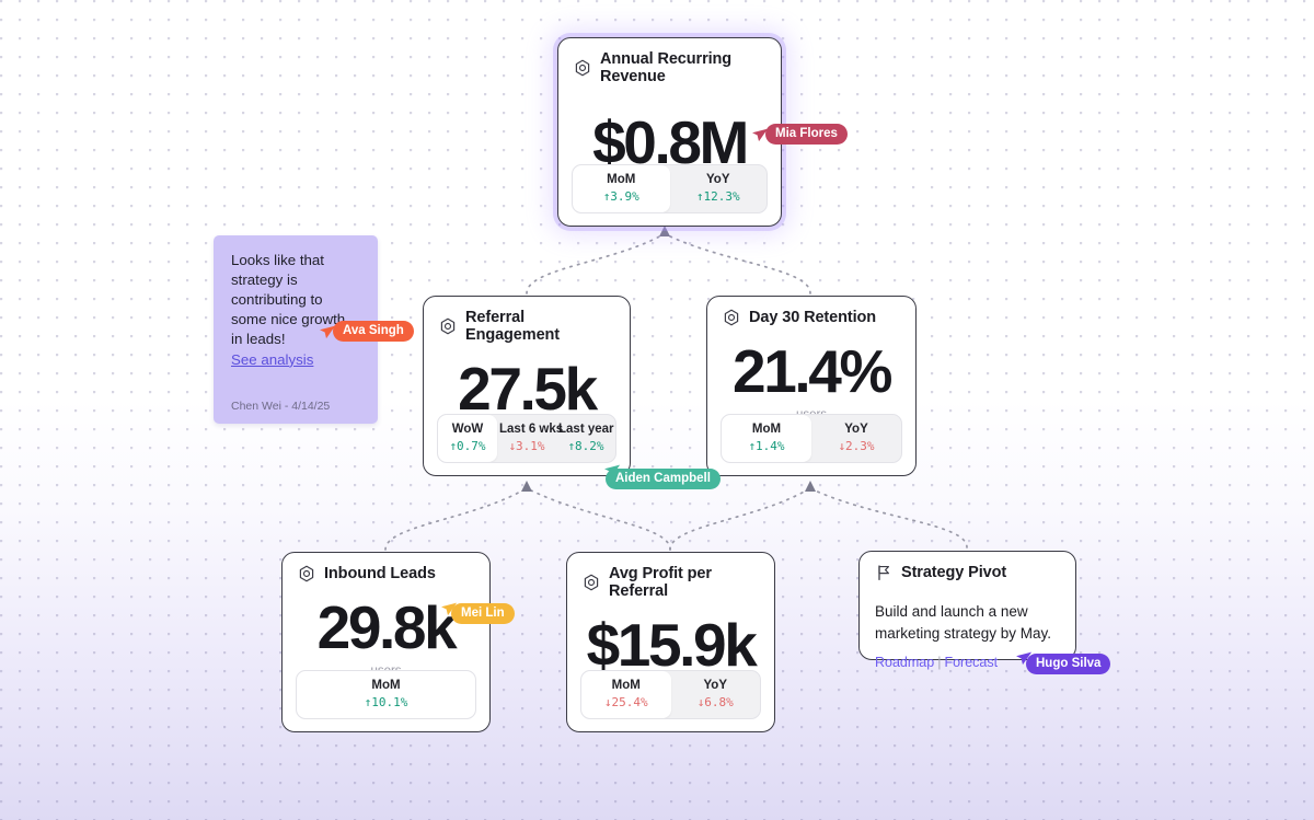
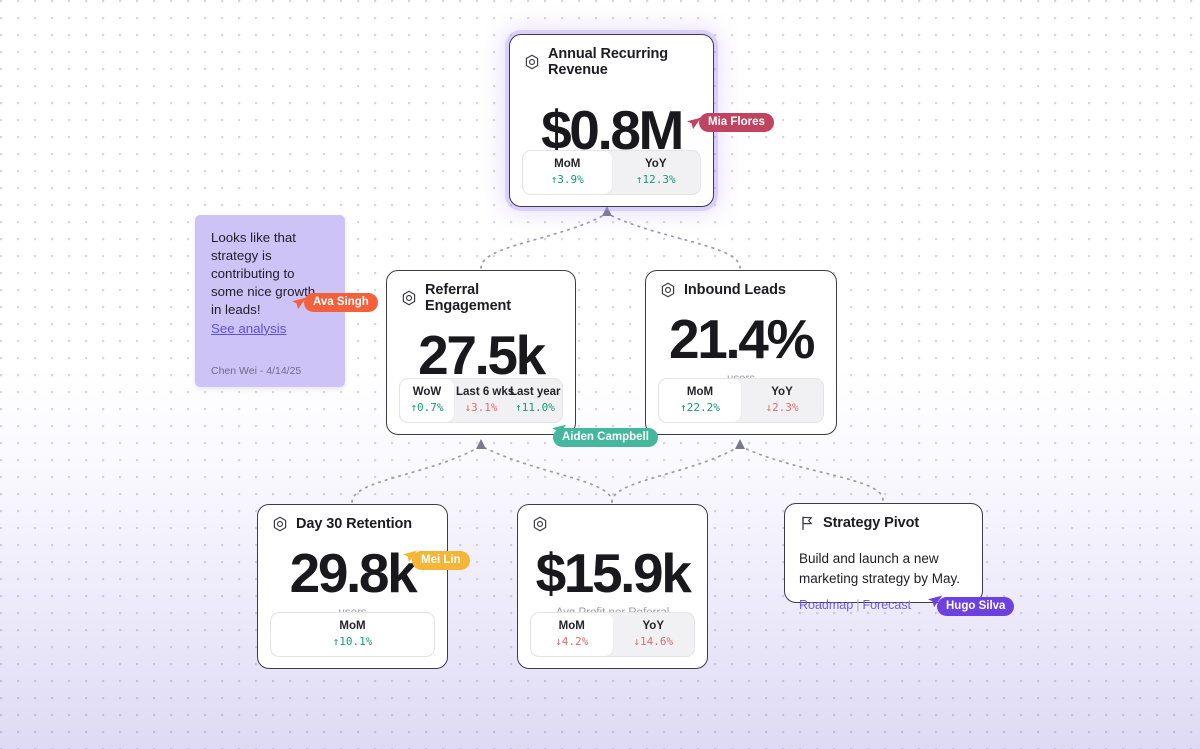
  Annual Recurring Revenue
  $0.8M
  MoM
  ↑3.9%
  YoY
  ↑12.3%
  Referral Engagement
  27.5k
  WoW
  ↑0.7%
  Last 6 wk
  ↓3.1%
  Last year
- ↑8.2%
+ ↑11.0%
- Day 30 Retention
+ Inbound Leads
  21.4%
  MoM
- ↑1.4%
+ ↑22.2%
  YoY
  ↓2.3%
- Inbound Leads
+ Day 30 Retention
  29.8k
  MoM
  ↑10.1%
- Avg Profit per Referral
  $15.9k
  MoM
- ↓25.4%
+ ↓4.2%
  YoY
- ↓6.8%
+ ↓14.6%
  Strategy Pivot
  Build and launch a new marketing strategy by May.
  Roadmap | Forecast
  Looks like that strategy is contributing to some nice growth in leads!
  See analysis
  Chen Wei - 4/14/25
  Mia Flores
  Ava Singh
  Aiden Campbell
  Mei Lin
  Hugo Silva
